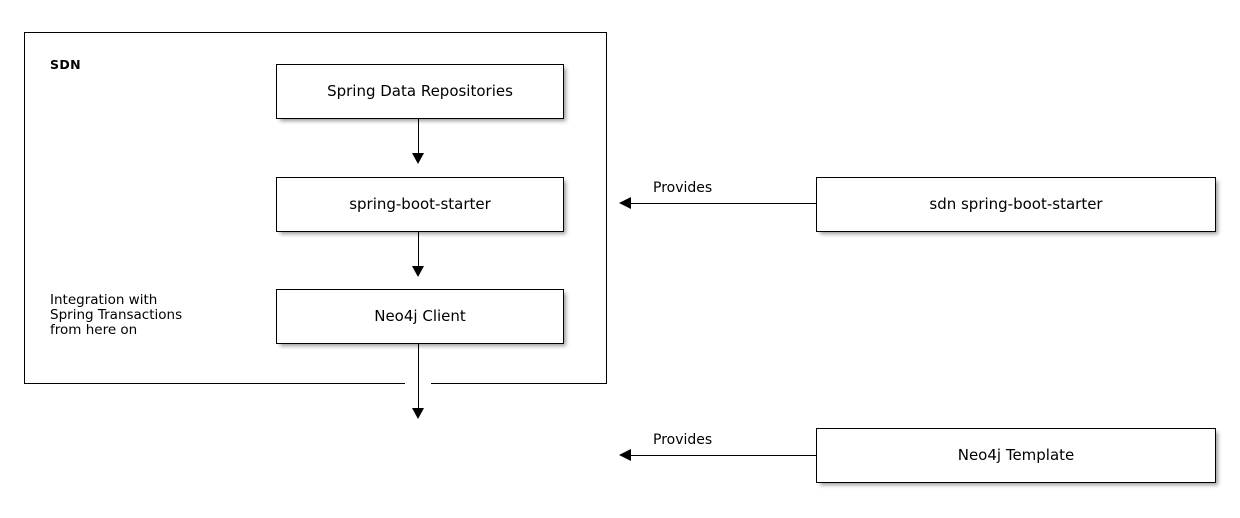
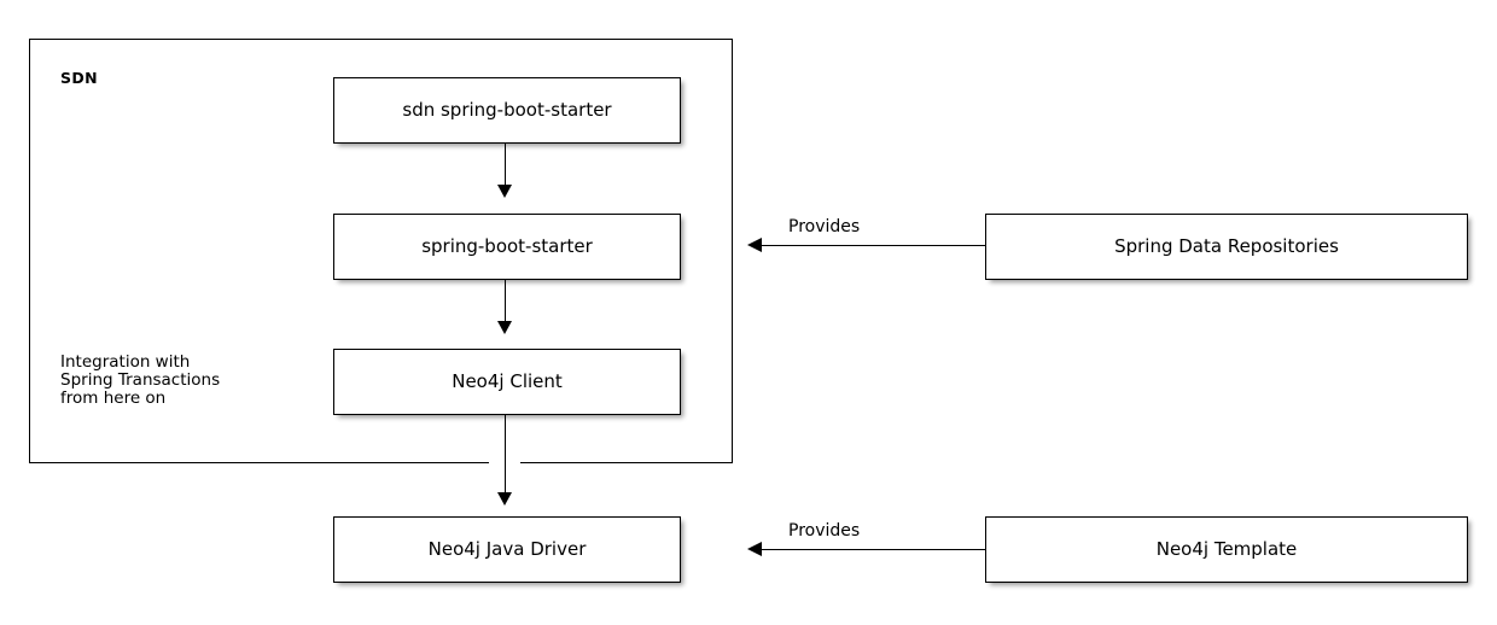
  SDN
  Integration with
  Spring Transactions
  from here on
  Provides
  Provides
- Spring Data Repositories
+ sdn spring-boot-starter
  spring-boot-starter
  Neo4j Client
+ Neo4j Java Driver
- sdn spring-boot-starter
+ Spring Data Repositories
  Neo4j Template
